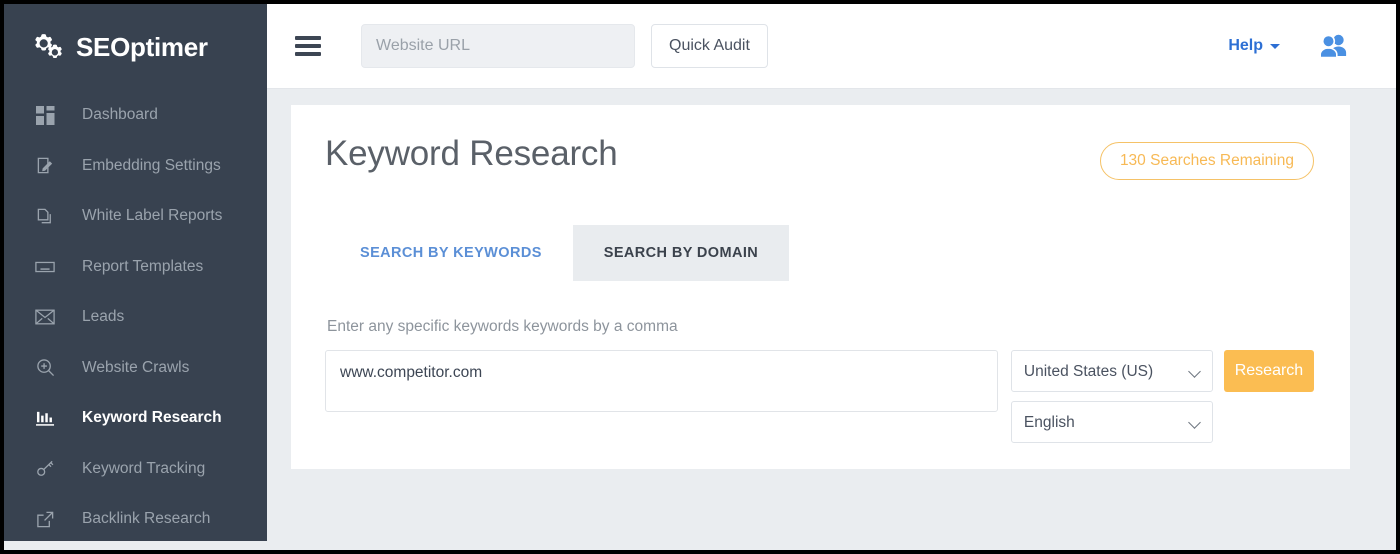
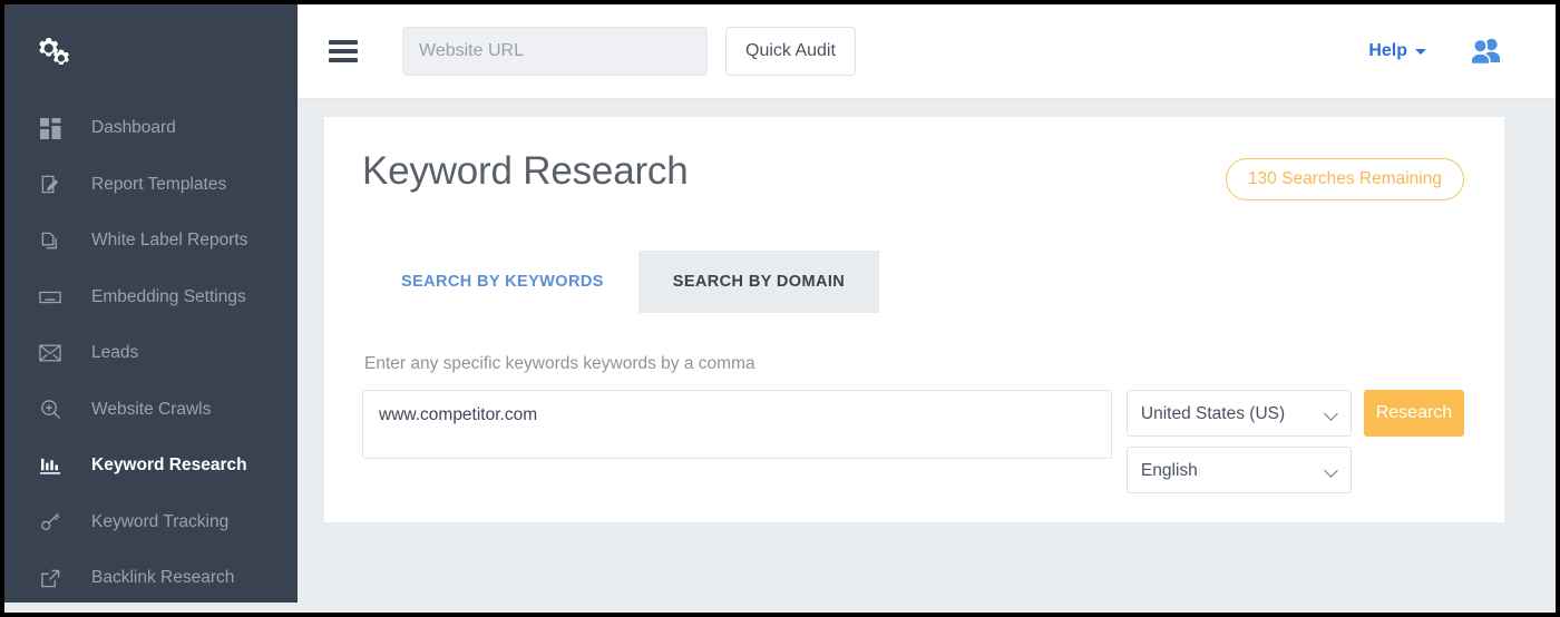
- SEOptimer
  Dashboard
- Embedding Settings
+ Report Templates
  White Label Reports
- Report Templates
+ Embedding Settings
  Leads
  Website Crawls
  Keyword Research
  Keyword Tracking
  Backlink Research
  Website URL
  Quick Audit
  Help
  Keyword Research
  130 Searches Remaining
  SEARCH BY KEYWORDS
  SEARCH BY DOMAIN
  Enter any specific keywords keywords by a comma
  www.competitor.com
  United States (US)
  English
  Research
